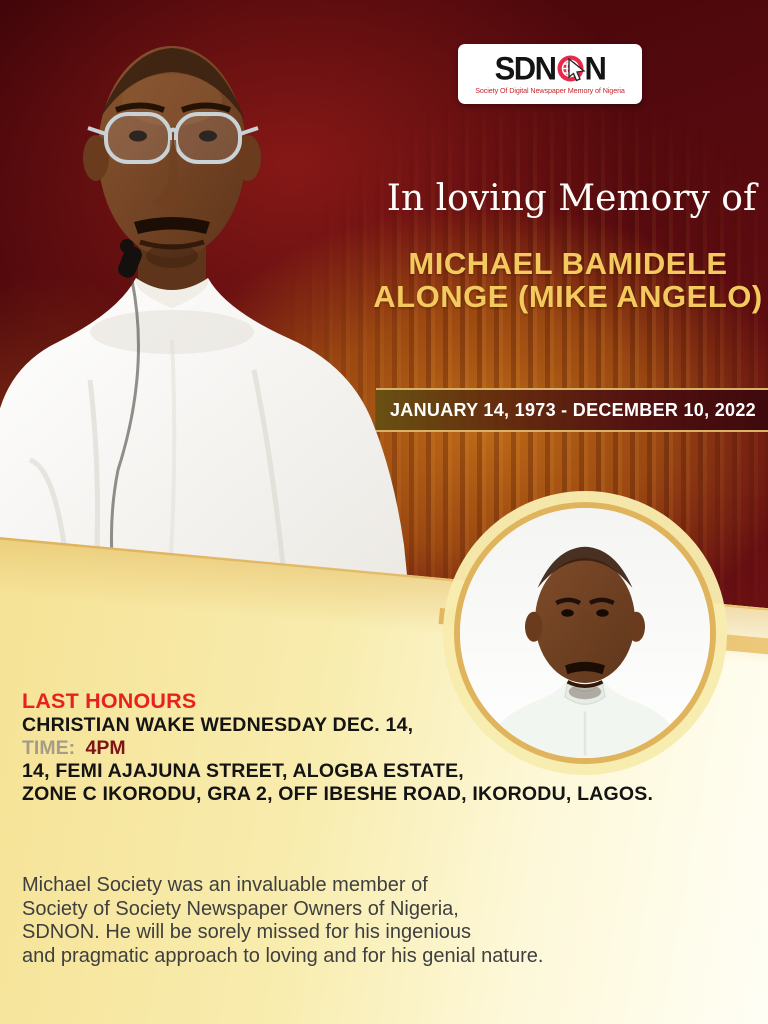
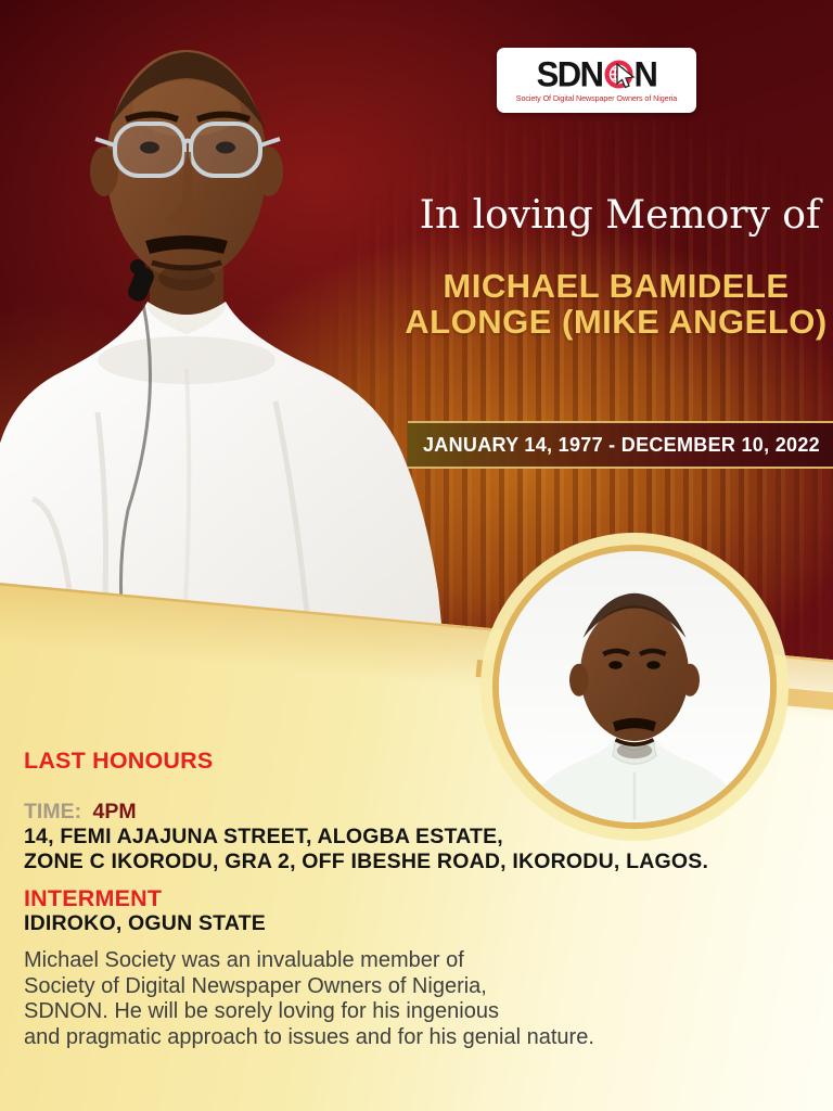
  SDN
  N
- Society Of Digital Newspaper Memory of Nigeria
+ Society Of Digital Newspaper Owners of Nigeria
  In loving Memory of
  MICHAEL BAMIDELE
  ALONGE (MIKE ANGELO)
- JANUARY 14, 1973 - DECEMBER 10, 2022
+ JANUARY 14, 1977 - DECEMBER 10, 2022
  LAST HONOURS
- CHRISTIAN WAKE WEDNESDAY DEC. 14,
  TIME: 4PM
  14, FEMI AJAJUNA STREET, ALOGBA ESTATE,
  ZONE C IKORODU, GRA 2, OFF IBESHE ROAD, IKORODU, LAGOS.
+ INTERMENT
+ IDIROKO, OGUN STATE
  Michael Society was an invaluable member of
- Society of Society Newspaper Owners of Nigeria,
+ Society of Digital Newspaper Owners of Nigeria,
- SDNON. He will be sorely missed for his ingenious
+ SDNON. He will be sorely loving for his ingenious
- and pragmatic approach to loving and for his genial nature.
+ and pragmatic approach to issues and for his genial nature.
